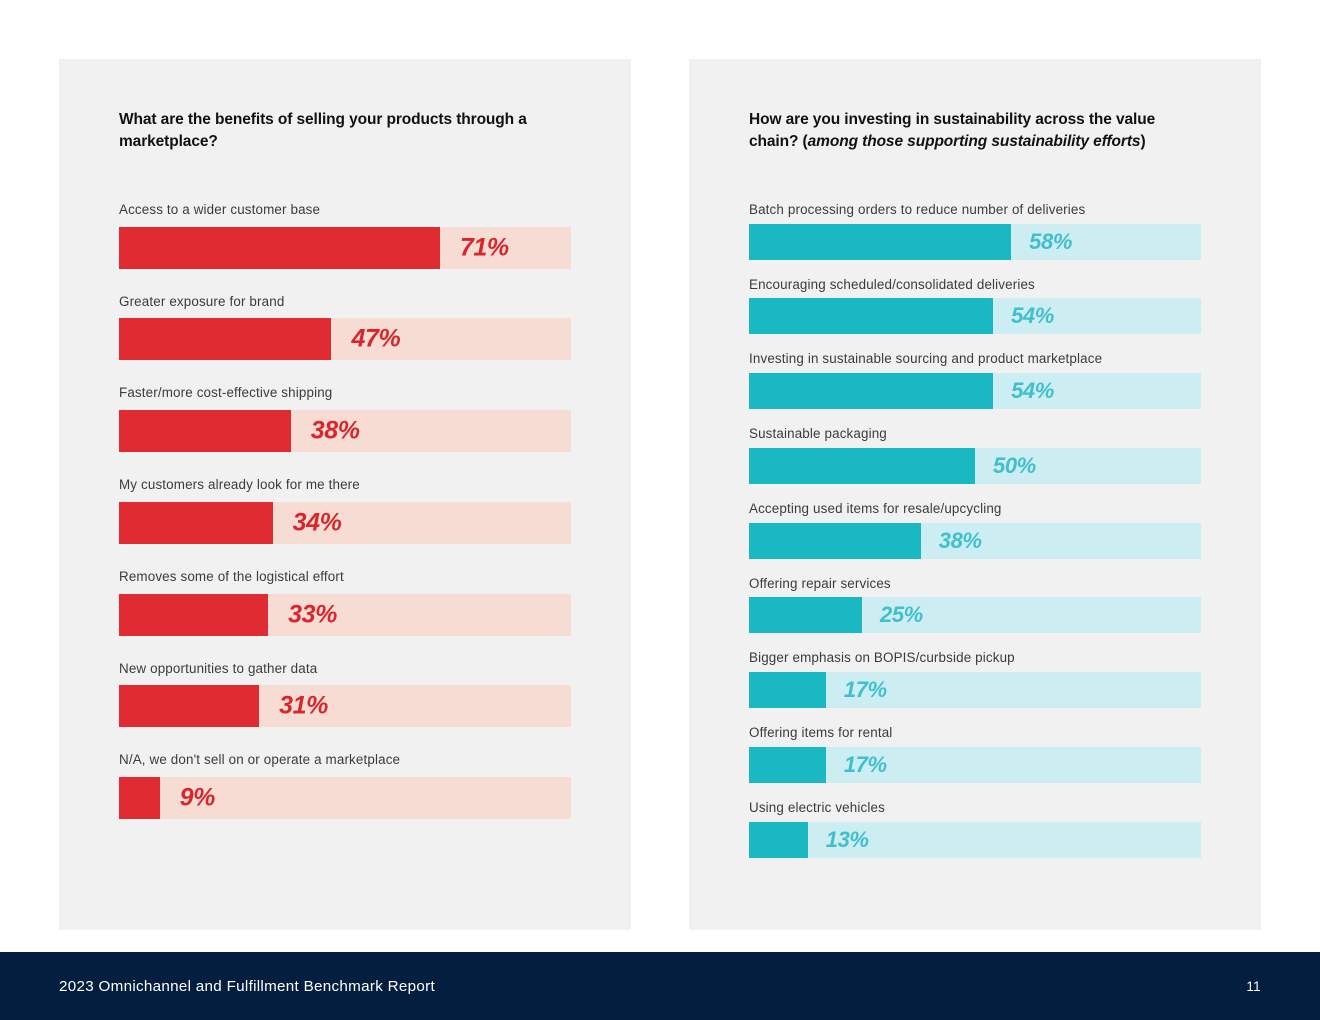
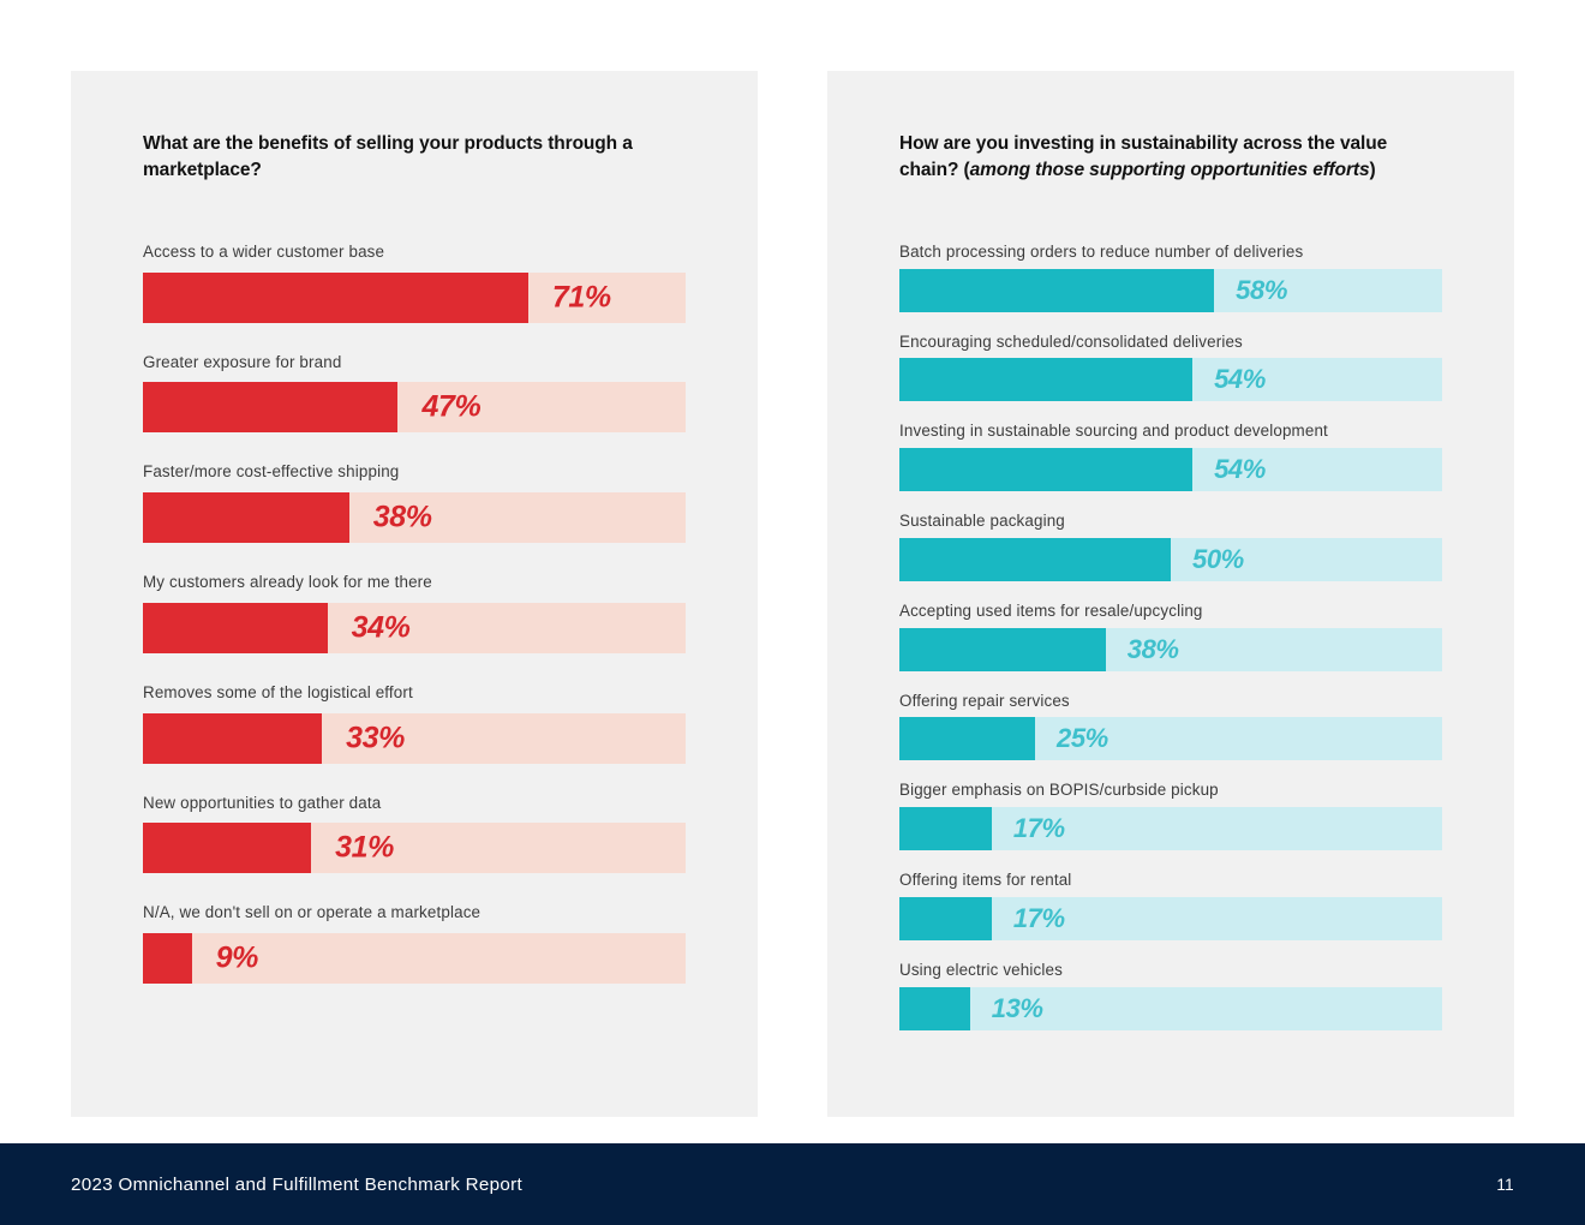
  What are the benefits of selling your products through a marketplace?
  Access to a wider customer base
  71%
  Greater exposure for brand
  47%
  Faster/more cost-effective shipping
  38%
  My customers already look for me there
  34%
  Removes some of the logistical effort
  33%
  New opportunities to gather data
  31%
  N/A, we don't sell on or operate a marketplace
  9%
- How are you investing in sustainability across the value chain? (among those supporting sustainability efforts)
+ How are you investing in sustainability across the value chain? (among those supporting opportunities efforts)
  Batch processing orders to reduce number of deliveries
  58%
  Encouraging scheduled/consolidated deliveries
  54%
- Investing in sustainable sourcing and product marketplace
+ Investing in sustainable sourcing and product development
  54%
  Sustainable packaging
  50%
  Accepting used items for resale/upcycling
  38%
  Offering repair services
  25%
  Bigger emphasis on BOPIS/curbside pickup
  17%
  Offering items for rental
  17%
  Using electric vehicles
  13%
  2023 Omnichannel and Fulfillment Benchmark Report
  11
